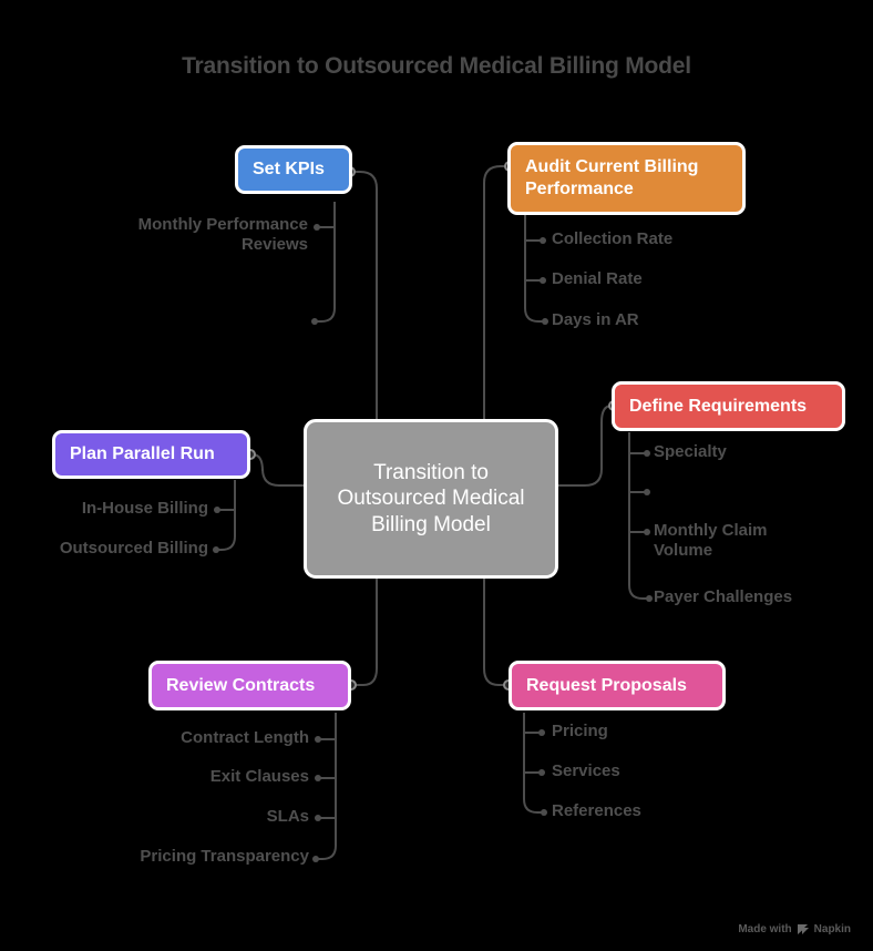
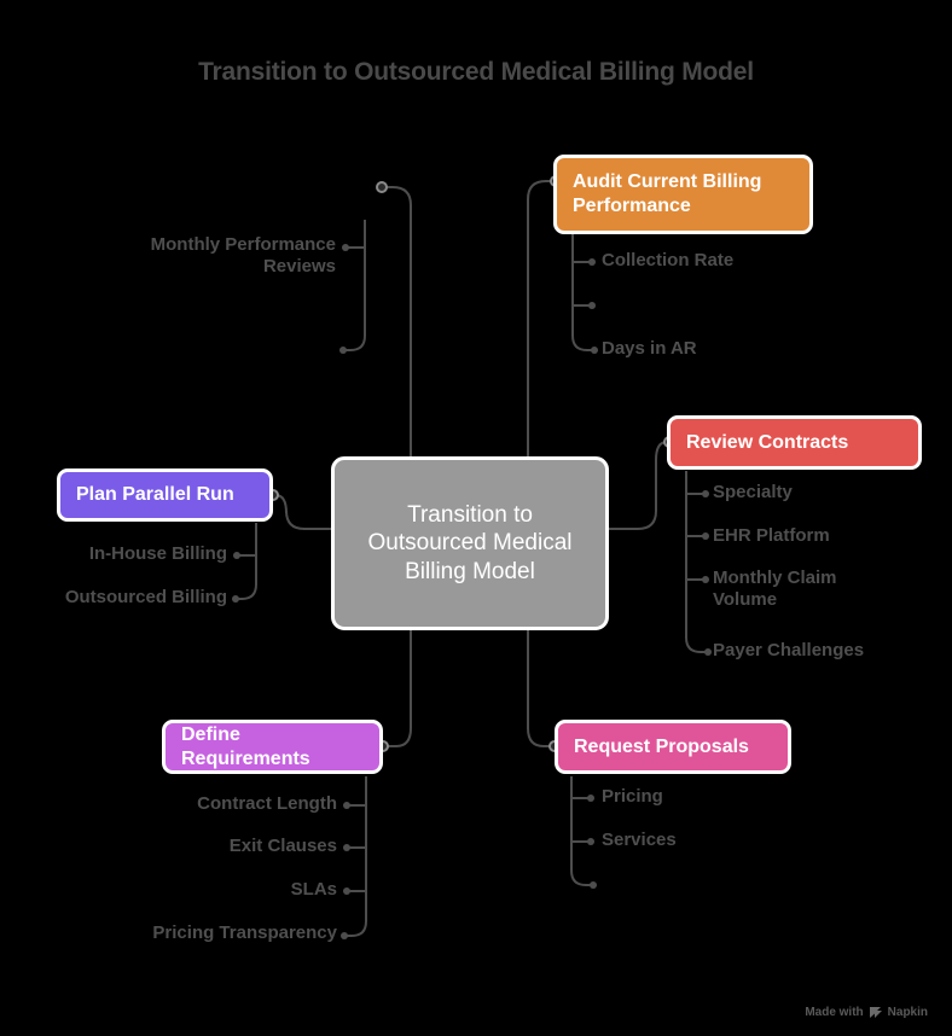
  Transition to Outsourced Medical Billing Model
  Transition to Outsourced Medical Billing Model
- Set KPIs
  Audit Current Billing Performance
- Define Requirements
+ Review Contracts
  Plan Parallel Run
- Review Contracts
+ Define Requirements
  Request Proposals
  Monthly Performance Reviews
  Collection Rate
- Denial Rate
  Days in AR
  Specialty
+ EHR Platform
  Monthly Claim Volume
  Payer Challenges
  In-House Billing
  Outsourced Billing
  Contract Length
  Exit Clauses
  SLAs
  Pricing Transparency
  Pricing
  Services
- References
  Made with
  Napkin
